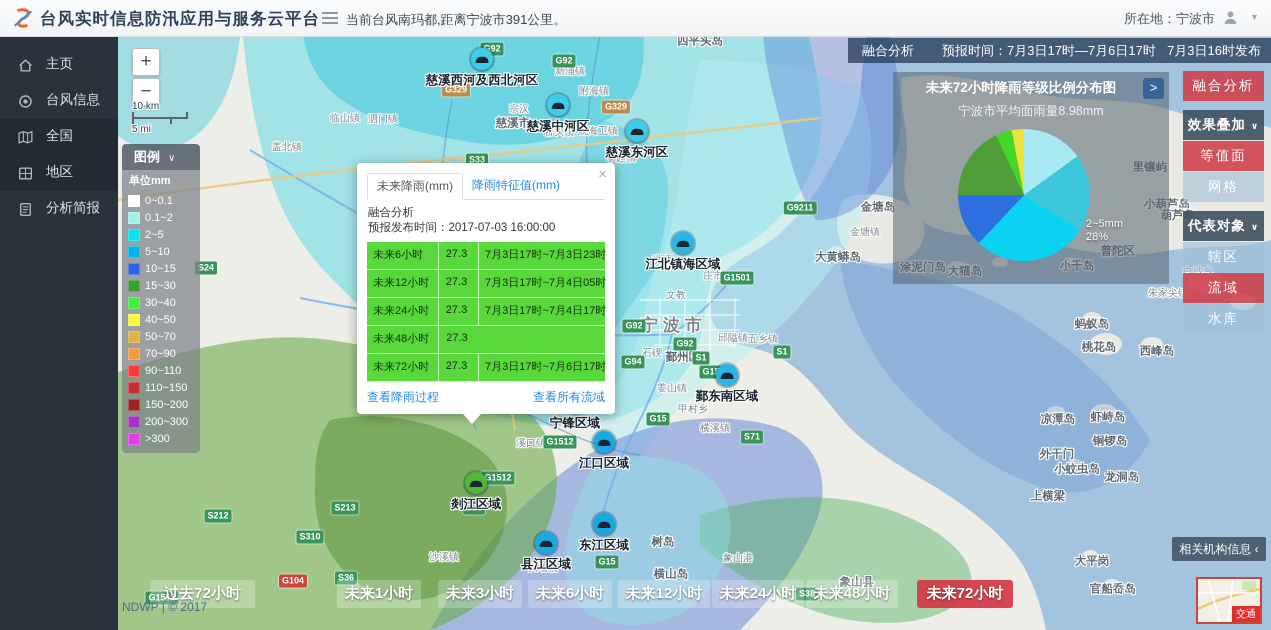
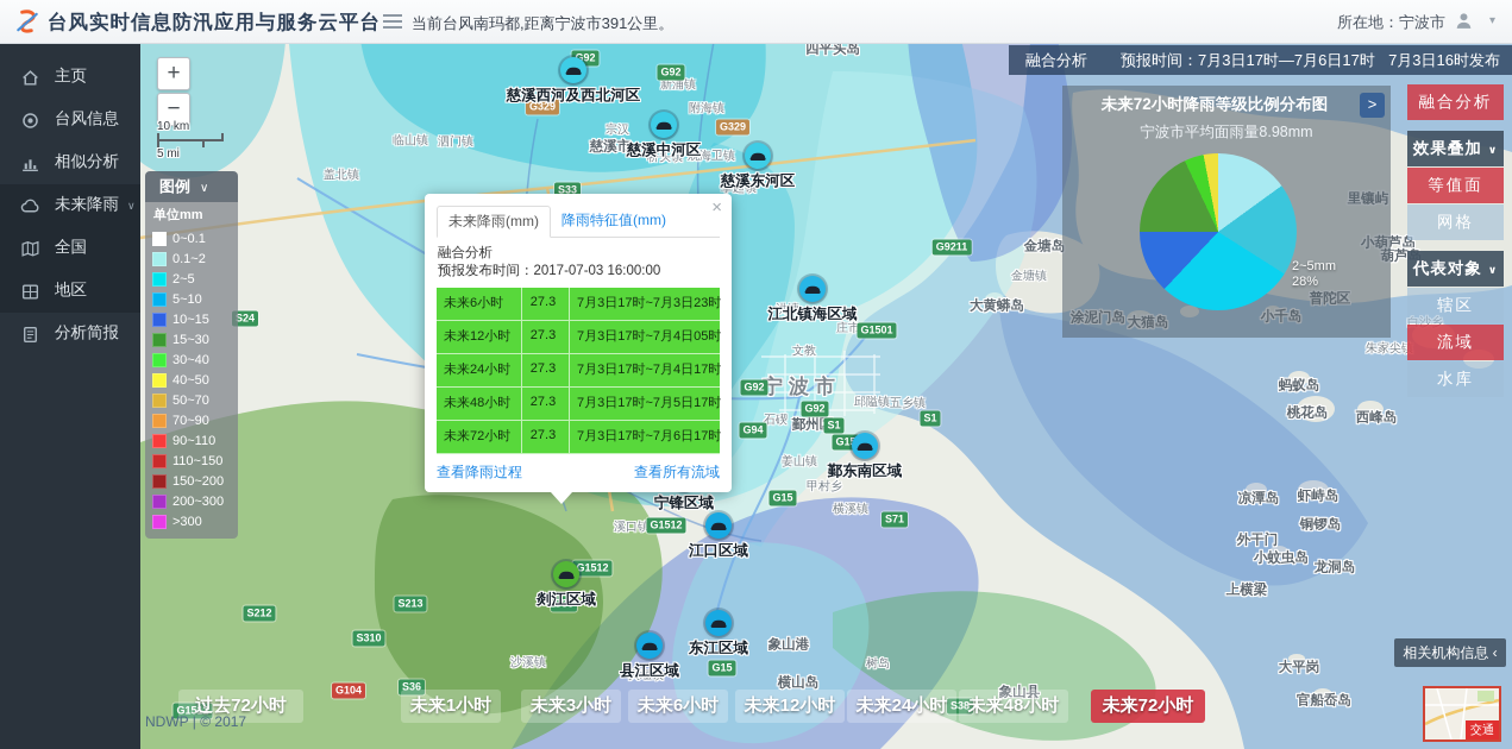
  宁波市
  慈溪市
  象山县
  普陀区
  金塘岛
  大黄蟒岛
  涂泥门岛
  大猫岛
  小千岛
  蚂蚁岛
  桃花岛
  西峰岛
  凉潭岛
  虾峙岛
  铜锣岛
  小蚊虫岛
  龙洞岛
  上横梁
  外干门
- 树岛
+ 象山港
  横山岛
  四平头岛
  里镶屿
  小葫芦岛
  大平岗
  官船岙岛
  新浦镇
  附海镇
  宗汉
  临山镇
  泗门镇
  观海卫镇
  桥头镇
  盖北镇
  掌起镇
  金塘镇
  洪塘
  白沙乡
  庄市
  文教
  朱家尖镇
  邱隘镇
  五乡镇
  石碶
  姜山镇
  甲村乡
  横溪镇
  溪口镇
  沙溪镇
  大堰镇
- 象山港
+ 树岛
  G92
  G329
  G329
  S33
  S24
  G9211
  G1501
  G92
  G92
  S1
  S1
  G94
  G15
  S71
  G1512
  G1512
  S36
  S213
  S212
  S310
  G104
  G1512
  S36
  S38
  G15
  慈溪西河及西北河区
  慈溪中河区
  慈溪东河区
  江北镇海区域
  鄞东南区域
  宁锋区域
  江口区域
  剡江区域
  东江区域
  县江区域
  +
  −
  10 km
  5 mi
  图例 ∨
  单位mm
  0~0.1
  0.1~2
  2~5
  5~10
  10~15
  15~30
  30~40
  40~50
  50~70
  70~90
  90~110
  110~150
  150~200
  200~300
  >300
  融合分析
  预报时间：7月3日17时—7月6日17时
  7月3日16时发布
  ×
  未来降雨(mm)
  降雨特征值(mm)
  融合分析
  预报发布时间：2017-07-03 16:00:00
  未来6小时
  27.3
  7月3日17时~7月3日23时
  未来12小时
  27.3
  7月3日17时~7月4日05时
  未来24小时
  27.3
  7月3日17时~7月4日17时
  未来48小时
  27.3
+ 7月3日17时~7月5日17时
  未来72小时
  27.3
  7月3日17时~7月6日17时
  查看降雨过程
  查看所有流域
  未来72小时降雨等级比例分布图
  >
  宁波市平均面雨量8.98mm
  2~5mm
  28%
  融合分析
  效果叠加 ∨
  等值面
  网格
  代表对象 ∨
  辖区
  流域
  水库
  过去72小时
  未来1小时
  未来3小时
  未来6小时
  未来12小时
  未来24小时
  未来48小时
  未来72小时
  相关机构信息 ‹
  交通
  NDWP | © 2017
  台风实时信息防汛应用与服务云平台
  当前台风南玛都,距离宁波市391公里。
  所在地：宁波市
  ▾
  主页
  台风信息
+ 相似分析
+ 未来降雨
+ ∨
  全国
  地区
  分析简报
